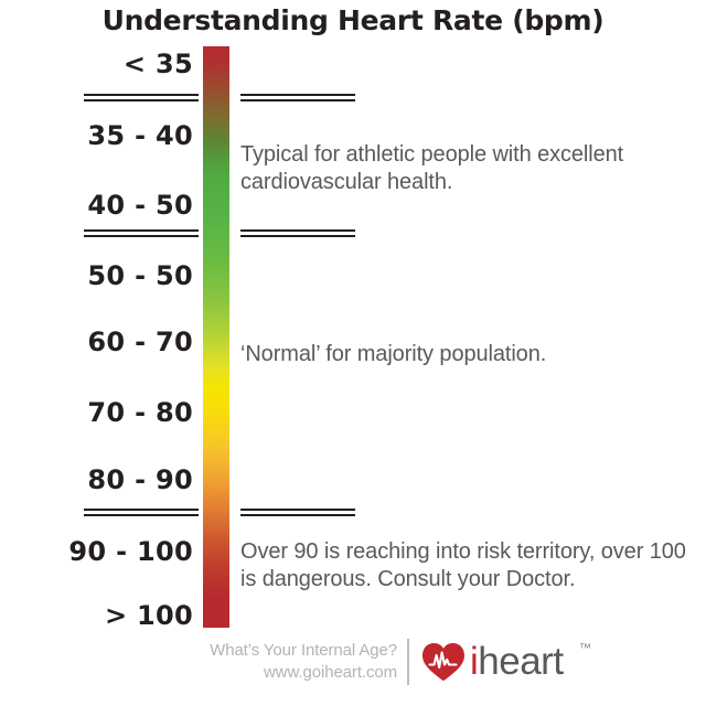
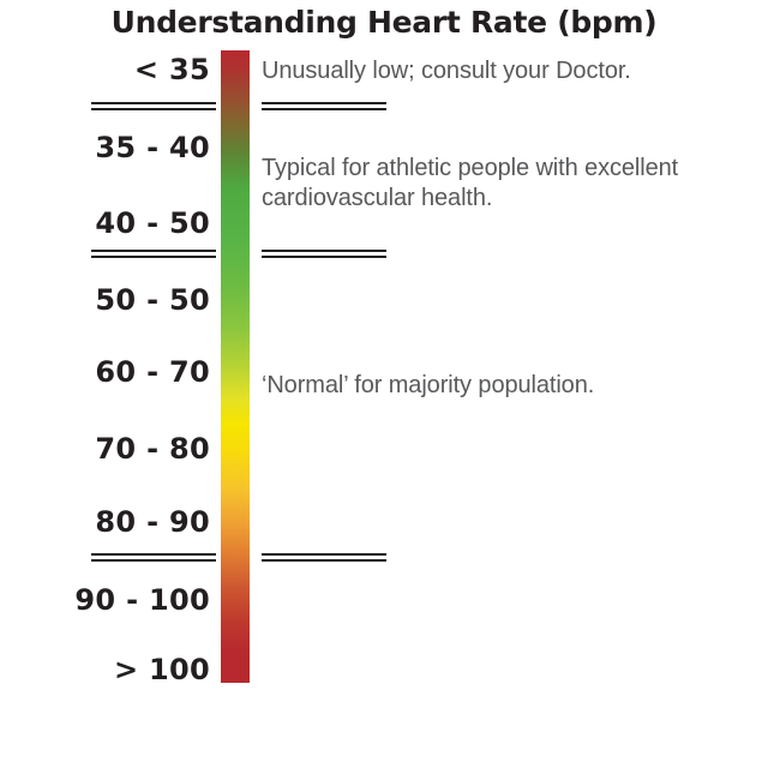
  Understanding Heart Rate (bpm)
  < 35
  35 - 40
  40 - 50
  50 - 50
  60 - 70
  70 - 80
  80 - 90
  90 - 100
  > 100
+ Unusually low; consult your Doctor.
  Typical for athletic people with excellent cardiovascular health.
  ‘Normal’ for majority population.
- Over 90 is reaching into risk territory, over 100 is dangerous. Consult your Doctor.
- What’s Your Internal Age?
- www.goiheart.com
- iheart
- ™
